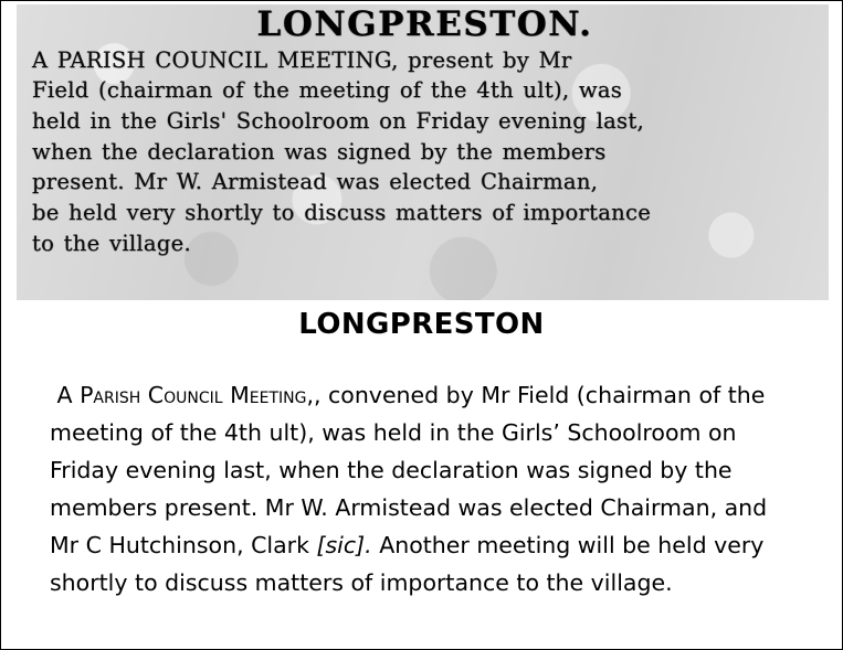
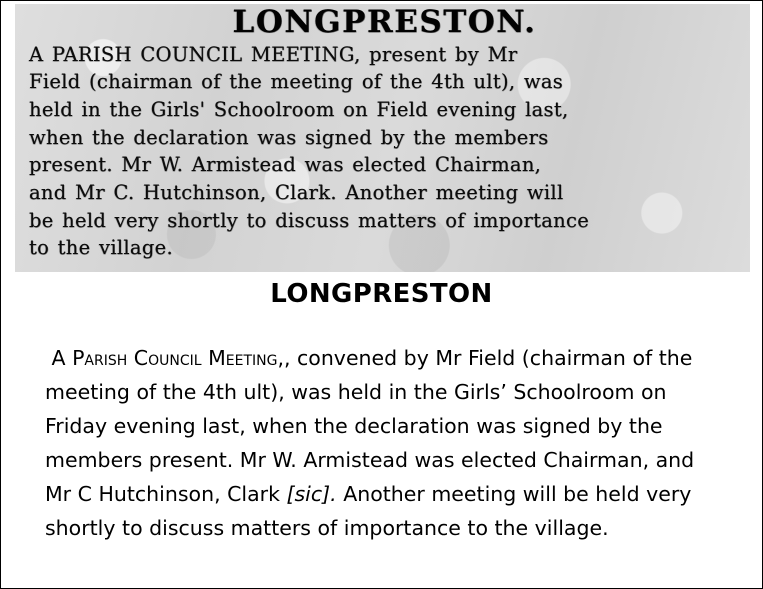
  LONGPRESTON.
  A PARISH COUNCIL MEETING, present by Mr
  Field (chairman of the meeting of the 4th ult), was
- held in the Girls' Schoolroom on Friday evening last,
+ held in the Girls' Schoolroom on Field evening last,
  when the declaration was signed by the members
  present. Mr W. Armistead was elected Chairman,
+ and Mr C. Hutchinson, Clark. Another meeting will
  be held very shortly to discuss matters of importance
  to the village.
  LONGPRESTON
  A Parish Council Meeting,, convened by Mr Field (chairman of the meeting of the 4th ult), was held in the Girls’ Schoolroom on Friday evening last, when the declaration was signed by the members present. Mr W. Armistead was elected Chairman, and Mr C Hutchinson, Clark [sic]. Another meeting will be held very shortly to discuss matters of importance to the village.
